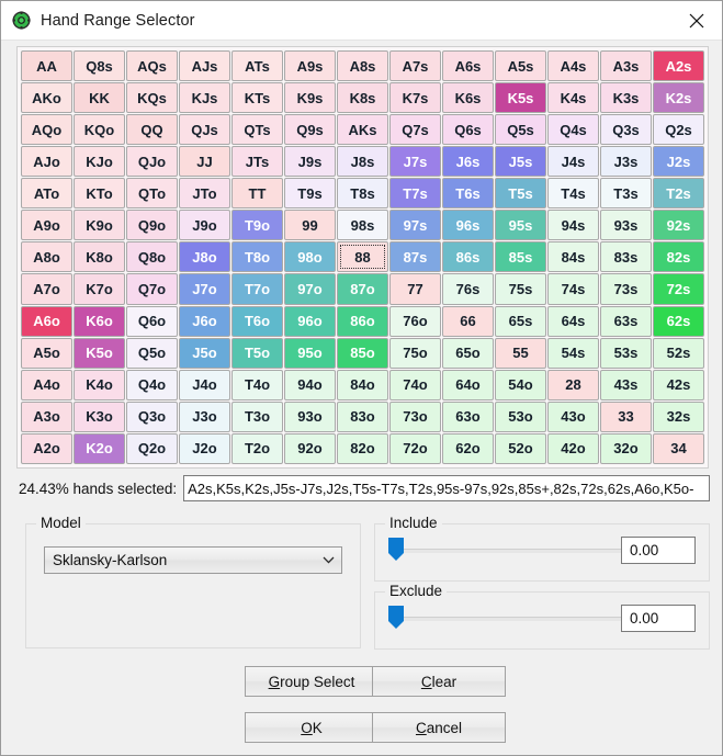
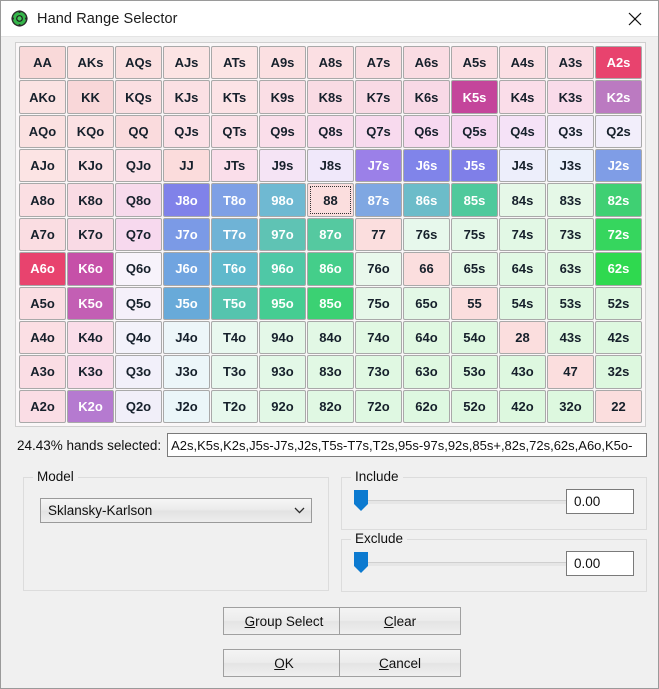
  Hand Range Selector
- AA	Q8s	AQs	AJs	ATs	A9s	A8s	A7s	A6s	A5s	A4s	A3s	A2s
+ AA	AKs	AQs	AJs	ATs	A9s	A8s	A7s	A6s	A5s	A4s	A3s	A2s
  AKo	KK	KQs	KJs	KTs	K9s	K8s	K7s	K6s	K5s	K4s	K3s	K2s
- AQo	KQo	QQ	QJs	QTs	Q9s	AKs	Q7s	Q6s	Q5s	Q4s	Q3s	Q2s
+ AQo	KQo	QQ	QJs	QTs	Q9s	Q8s	Q7s	Q6s	Q5s	Q4s	Q3s	Q2s
  AJo	KJo	QJo	JJ	JTs	J9s	J8s	J7s	J6s	J5s	J4s	J3s	J2s
- ATo	KTo	QTo	JTo	TT	T9s	T8s	T7s	T6s	T5s	T4s	T3s	T2s
- A9o	K9o	Q9o	J9o	T9o	99	98s	97s	96s	95s	94s	93s	92s
  A8o	K8o	Q8o	J8o	T8o	98o	88	87s	86s	85s	84s	83s	82s
  A7o	K7o	Q7o	J7o	T7o	97o	87o	77	76s	75s	74s	73s	72s
  A6o	K6o	Q6o	J6o	T6o	96o	86o	76o	66	65s	64s	63s	62s
  A5o	K5o	Q5o	J5o	T5o	95o	85o	75o	65o	55	54s	53s	52s
  A4o	K4o	Q4o	J4o	T4o	94o	84o	74o	64o	54o	28	43s	42s
- A3o	K3o	Q3o	J3o	T3o	93o	83o	73o	63o	53o	43o	33	32s
+ A3o	K3o	Q3o	J3o	T3o	93o	83o	73o	63o	53o	43o	47	32s
- A2o	K2o	Q2o	J2o	T2o	92o	82o	72o	62o	52o	42o	32o	34
+ A2o	K2o	Q2o	J2o	T2o	92o	82o	72o	62o	52o	42o	32o	22
  24.43% hands selected:
  A2s,K5s,K2s,J5s-J7s,J2s,T5s-T7s,T2s,95s-97s,92s,85s+,82s,72s,62s,A6o,K5o-
  Model
  Sklansky-Karlson
  Include
  0.00
  Exclude
  0.00
  Group Select
  Clear
  OK
  Cancel
